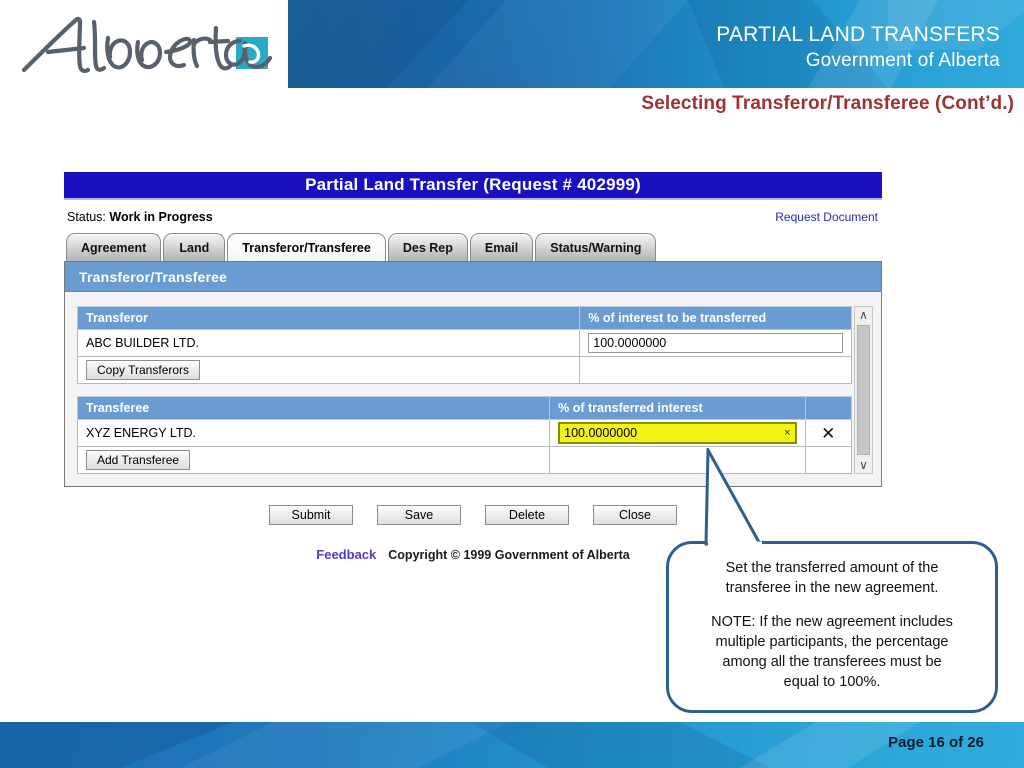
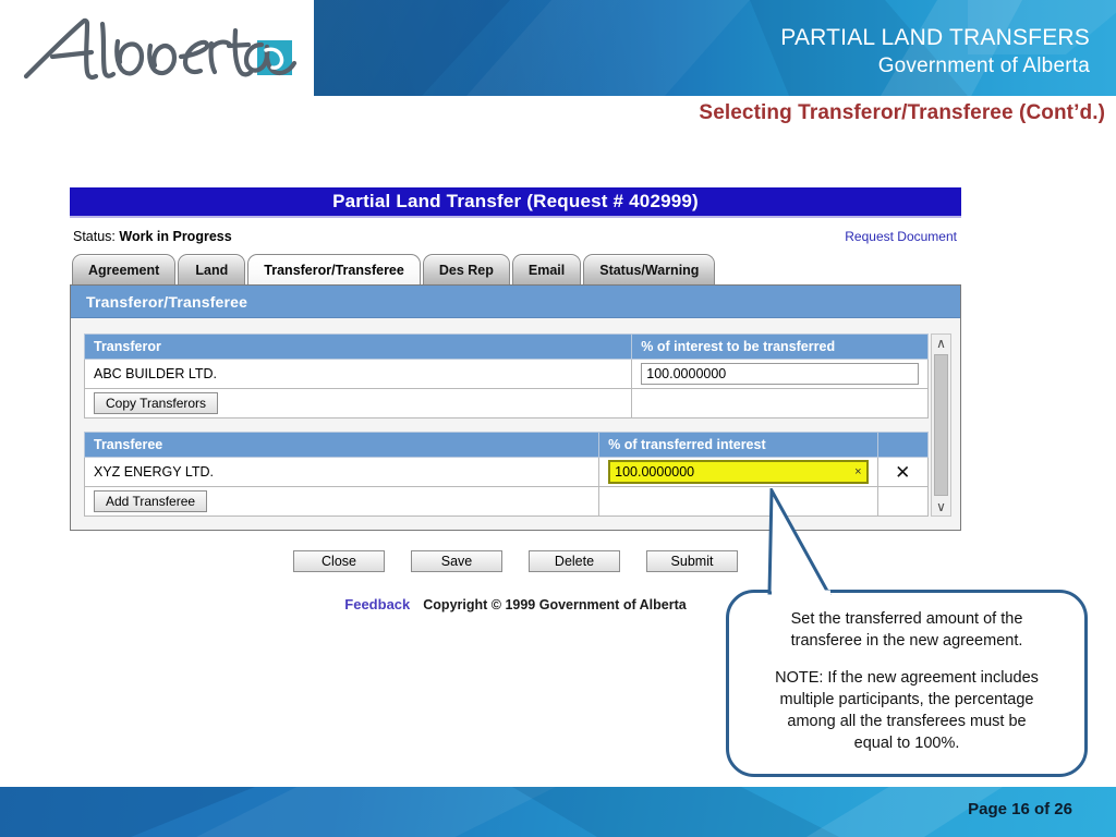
  PARTIAL LAND TRANSFERS
  Government of Alberta
  Selecting Transferor/Transferee (Cont’d.)
  Partial Land Transfer (Request # 402999)
  Status: Work in Progress
  Request Document
  Agreement
  Land
  Transferor/Transferee
  Des Rep
  Email
  Status/Warning
  Transferor/Transferee
  Transferor	% of interest to be transferred
  ABC BUILDER LTD.	100.0000000
  Copy Transferors
  Transferee	% of transferred interest
  XYZ ENERGY LTD.	100.0000000 ×	✕
  Add Transferee
  ∧
  ∨
- Submit
+ Close
  Save
  Delete
- Close
+ Submit
  Feedback
  Copyright © 1999 Government of Alberta
  Set the transferred amount of the
  transferee in the new agreement.
  NOTE: If the new agreement includes
  multiple participants, the percentage
  among all the transferees must be
  equal to 100%.
  Page 16 of 26
